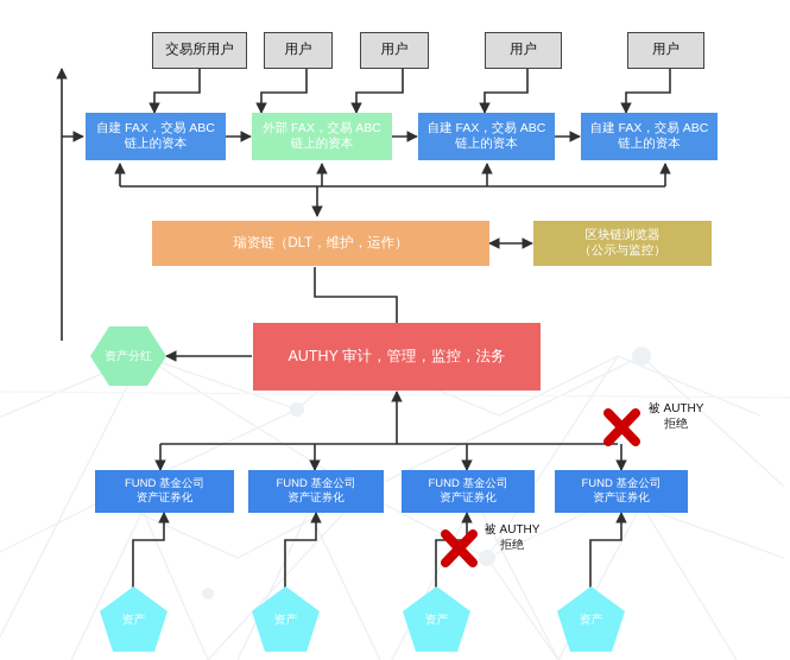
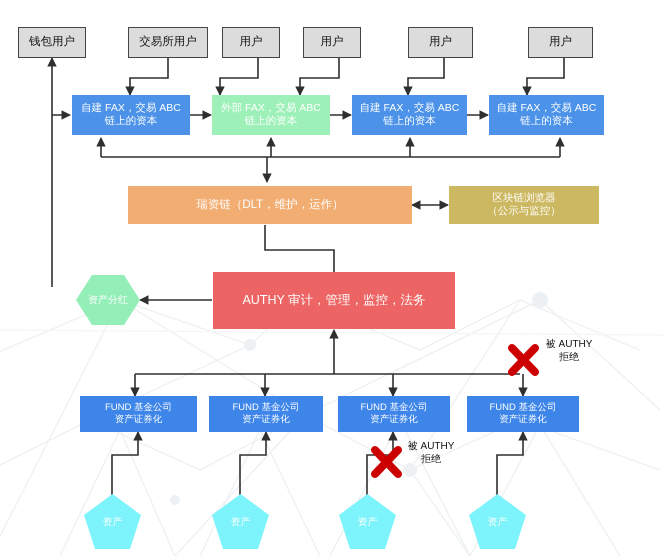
+ 钱包用户
  交易所用户
  用户
  用户
  用户
  用户
  自建 FAX，交易 ABC
  链上的资本
  外部 FAX，交易 ABC
  链上的资本
  自建 FAX，交易 ABC
  链上的资本
  自建 FAX，交易 ABC
  链上的资本
  瑞资链（DLT，维护，运作）
  区块链浏览器
  （公示与监控）
  AUTHY 审计，管理，监控，法务
  资产分红
  FUND 基金公司
  资产证券化
  FUND 基金公司
  资产证券化
  FUND 基金公司
  资产证券化
  FUND 基金公司
  资产证券化
  资产
  资产
  资产
  资产
  被 AUTHY 拒绝
  被 AUTHY 拒绝
